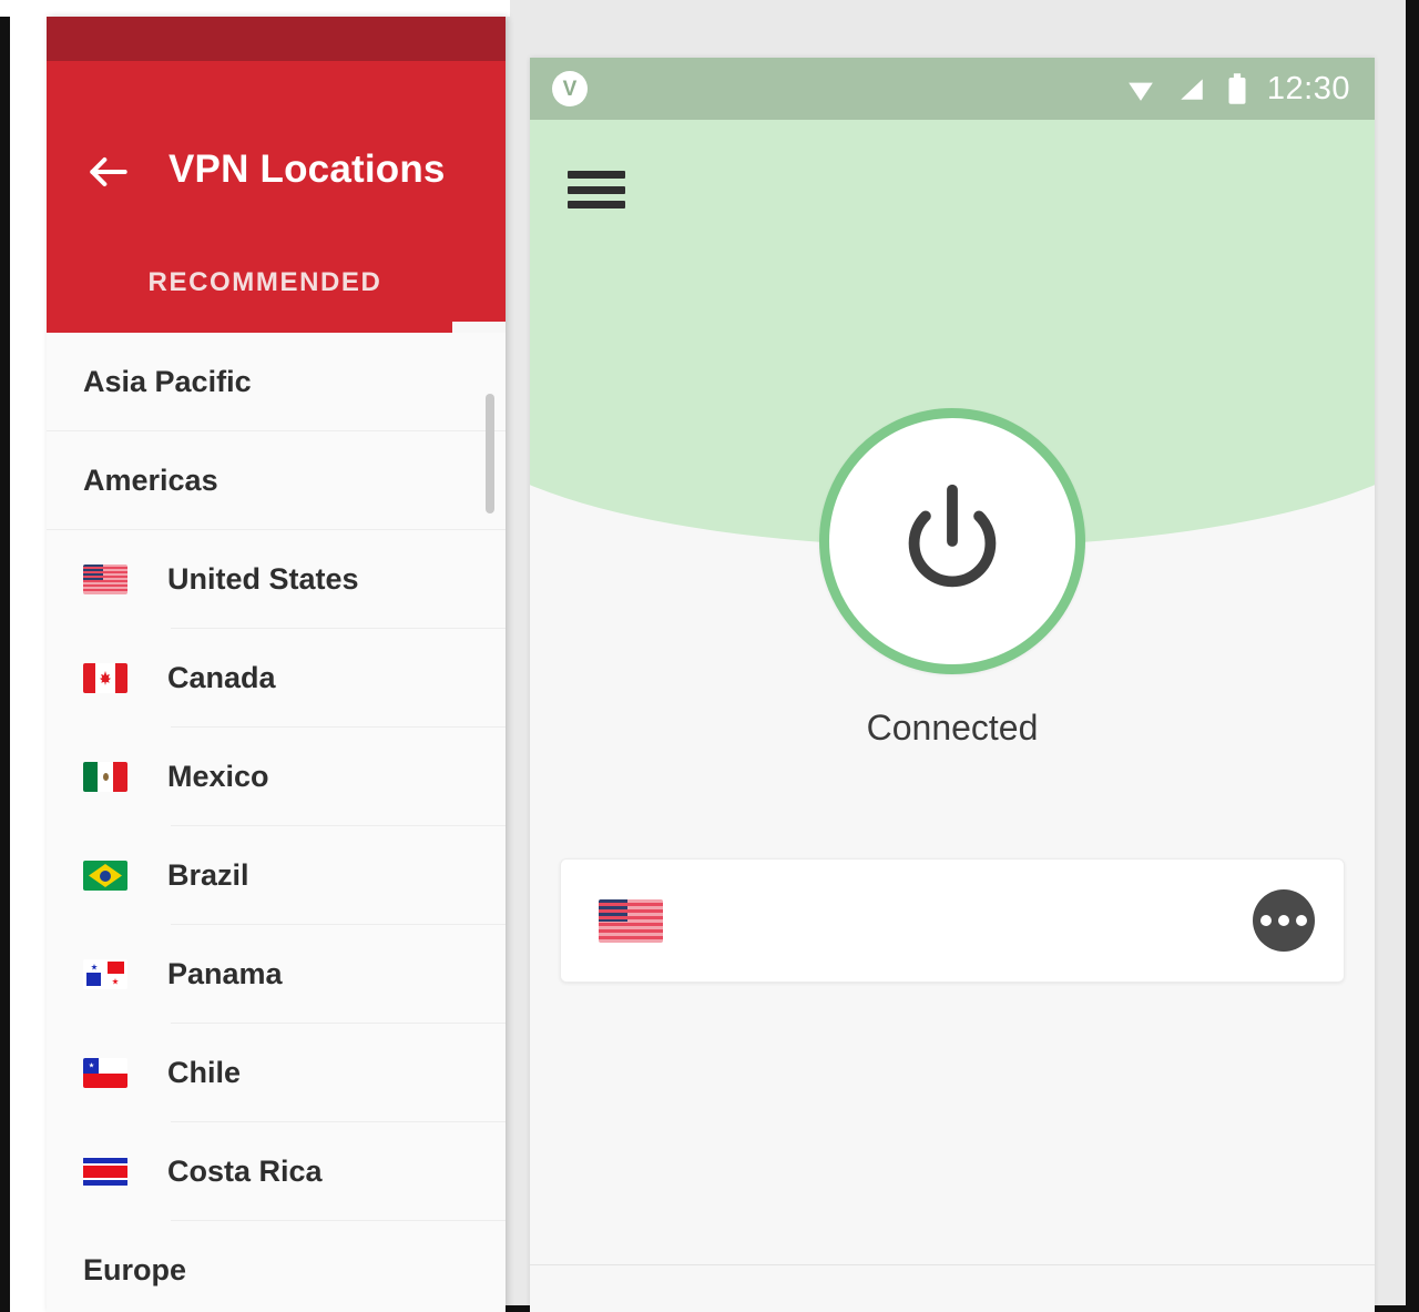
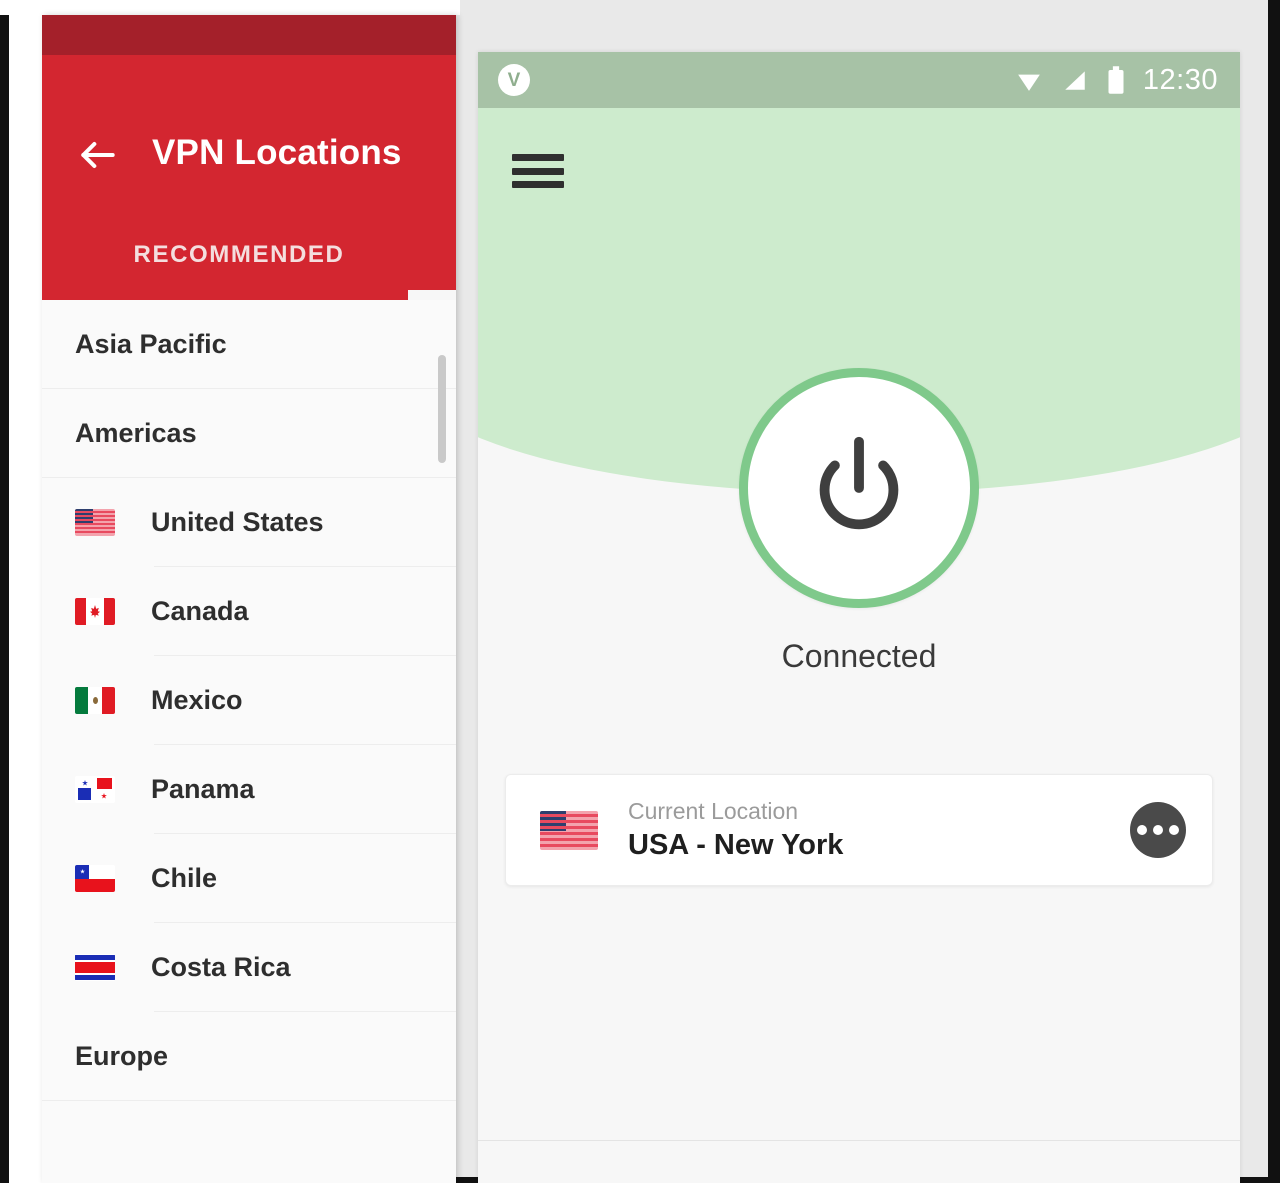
  VPN Locations
  RECOMMENDED
  Asia Pacific
  Americas
  United States
  Canada
  Mexico
- Brazil
  Panama
  Chile
  Costa Rica
  Europe
  V
  12:30
  Connected
+ Current Location
+ USA - New York
